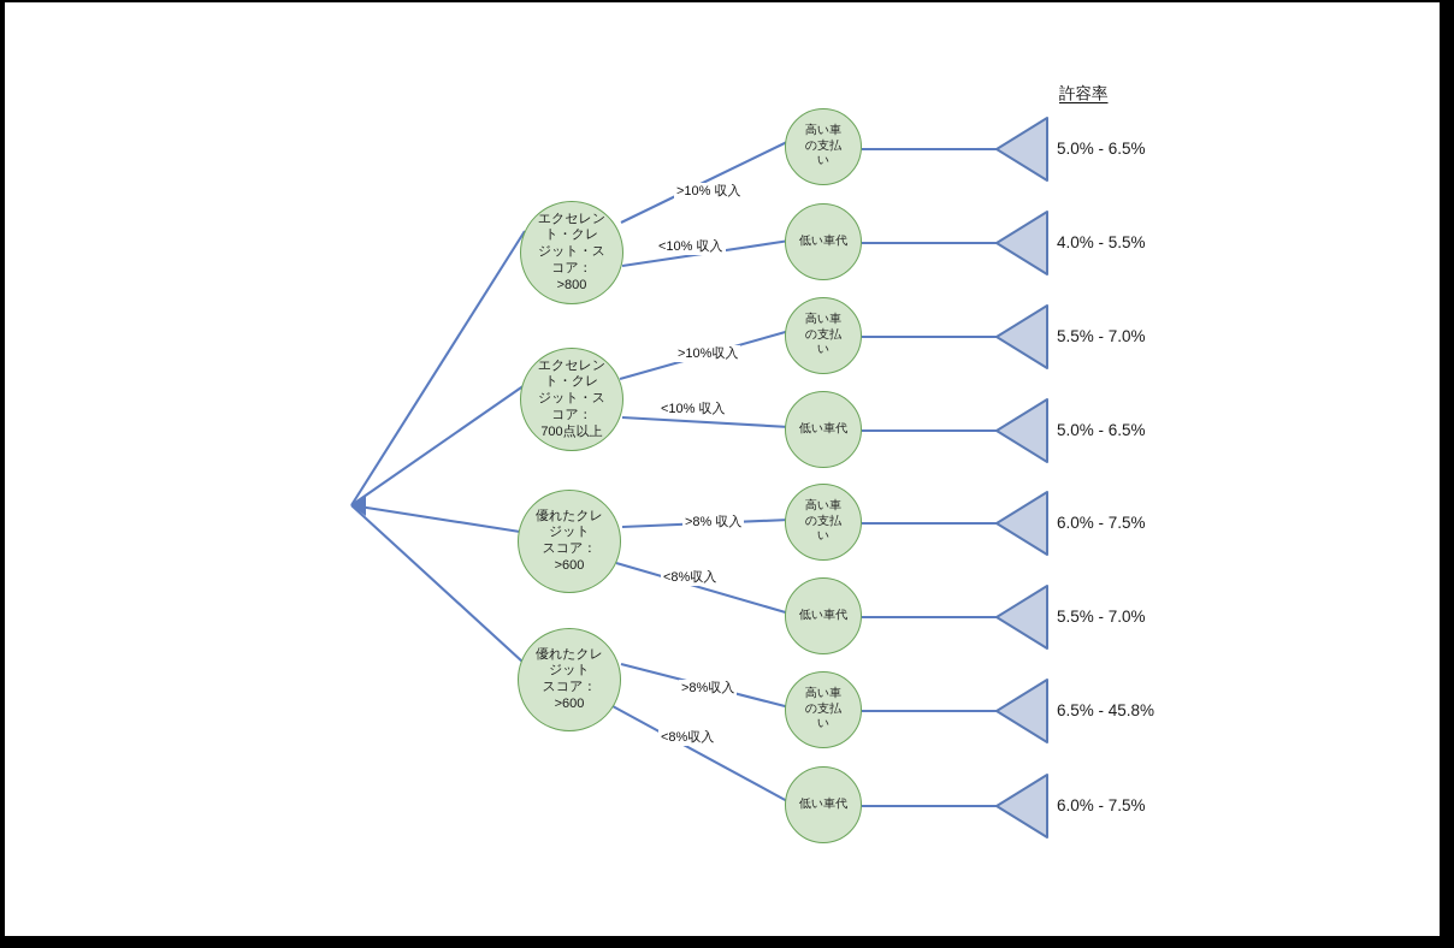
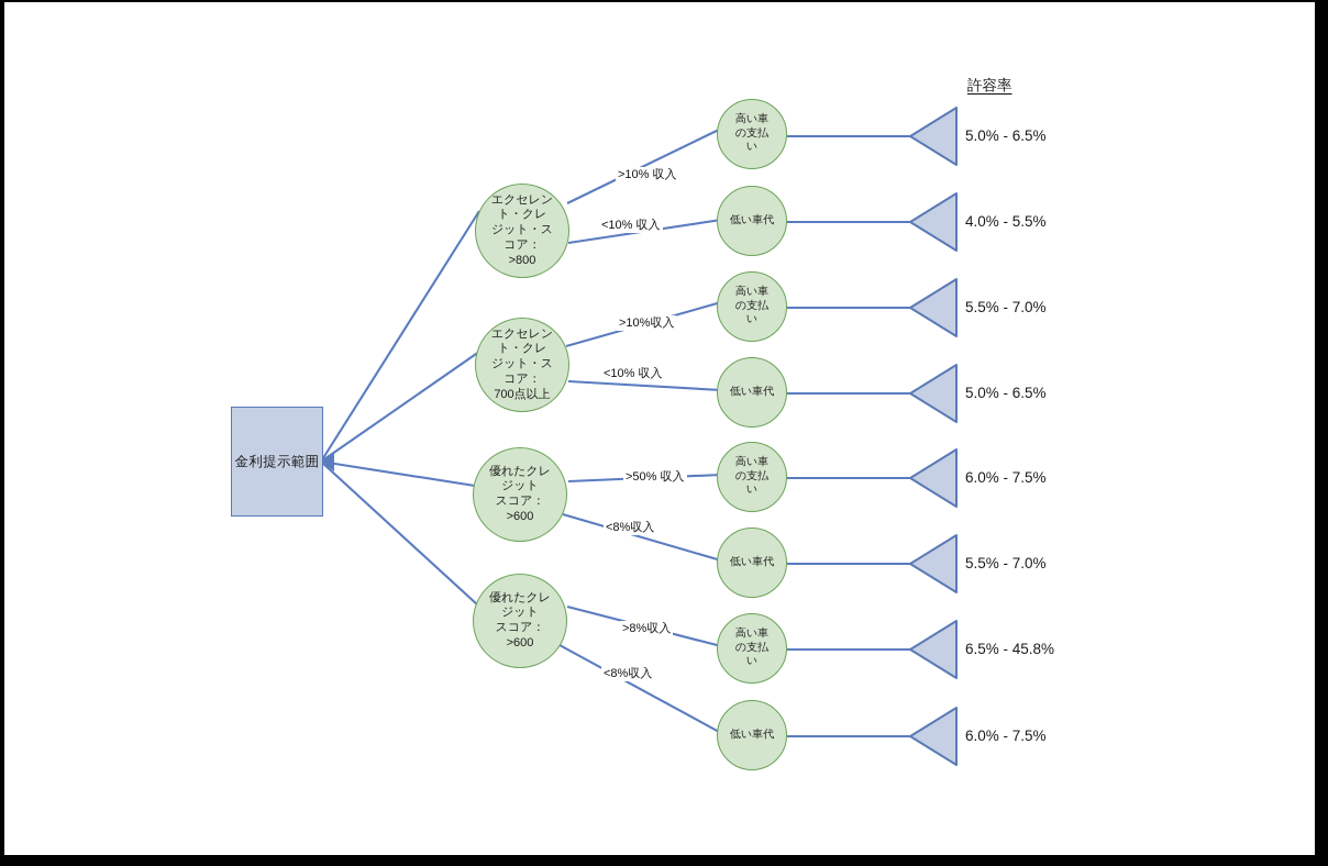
  許容率
+ 金利提示範囲
  エクセレント・クレ
  ジット・スコア：
  >800
  エクセレント・クレ
  ジット・スコア：
  700点以上
  優れたクレジット
  スコア：>600
  優れたクレジット
  スコア：>600
  高い車の支払
  い
  低い車代
  高い車の支払
  い
  低い車代
  高い車の支払
  い
  低い車代
  高い車の支払
  い
  低い車代
  >10% 収入
  <10% 収入
  >10%収入
  <10% 収入
- >8% 収入
+ >50% 収入
  <8%収入
  >8%収入
  <8%収入
  5.0% - 6.5%
  4.0% - 5.5%
  5.5% - 7.0%
  5.0% - 6.5%
  6.0% - 7.5%
  5.5% - 7.0%
  6.5% - 45.8%
  6.0% - 7.5%
